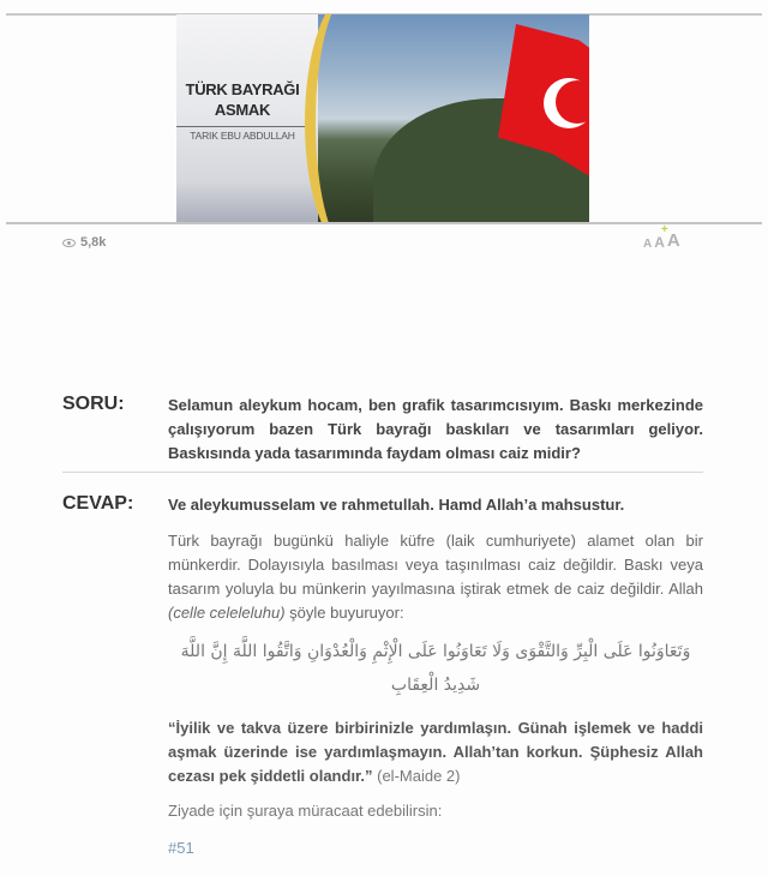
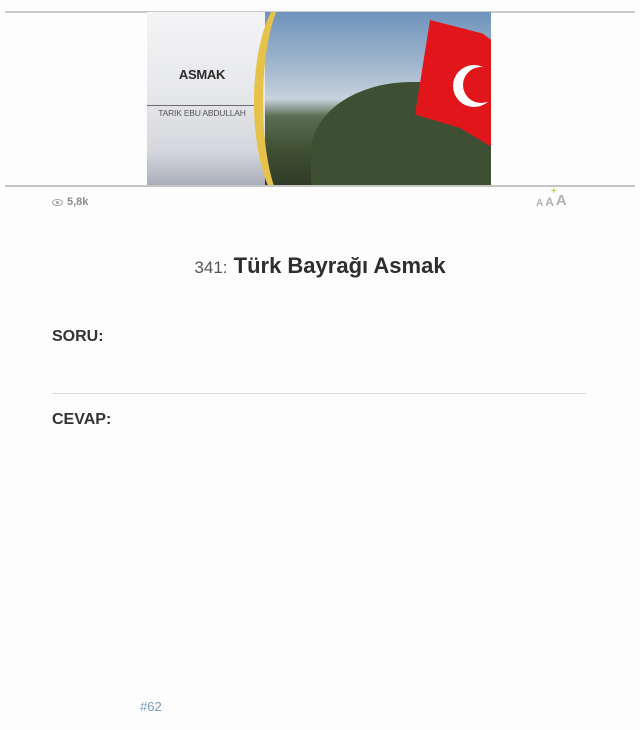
- TÜRK BAYRAĞI
  ASMAK
  TARIK EBU ABDULLAH
  5,8k
  A
  A
  +
  A
+ 341: Türk Bayrağı Asmak
  SORU:
- Selamun aleykum hocam, ben grafik tasarımcısıyım. Baskı merkezinde çalışıyorum bazen Türk bayrağı baskıları ve tasarımları geliyor. Baskısında yada tasarımında faydam olması caiz midir?
  CEVAP:
- Ve aleykumusselam ve rahmetullah. Hamd Allah’a mahsustur.
- Türk bayrağı bugünkü haliyle küfre (laik cumhuriyete) alamet olan bir münkerdir. Dolayısıyla basılması veya taşınılması caiz değildir. Baskı veya tasarım yoluyla bu münkerin yayılmasına iştirak etmek de caiz değildir. Allah (celle celeleluhu) şöyle buyuruyor:
- وَتَعَاوَنُوا عَلَى الْبِرِّ وَالتَّقْوَى وَلَا تَعَاوَنُوا عَلَى الْإِثْمِ وَالْعُدْوَانِ وَاتَّقُوا اللَّهَ إِنَّ اللَّهَ شَدِيدُ الْعِقَابِ
- “İyilik ve takva üzere birbirinizle yardımlaşın. Günah işlemek ve haddi aşmak üzerinde ise yardımlaşmayın. Allah’tan korkun. Şüphesiz Allah cezası pek şiddetli olandır.” (el-Maide 2)
- Ziyade için şuraya müracaat edebilirsin:
- #51
+ #62
